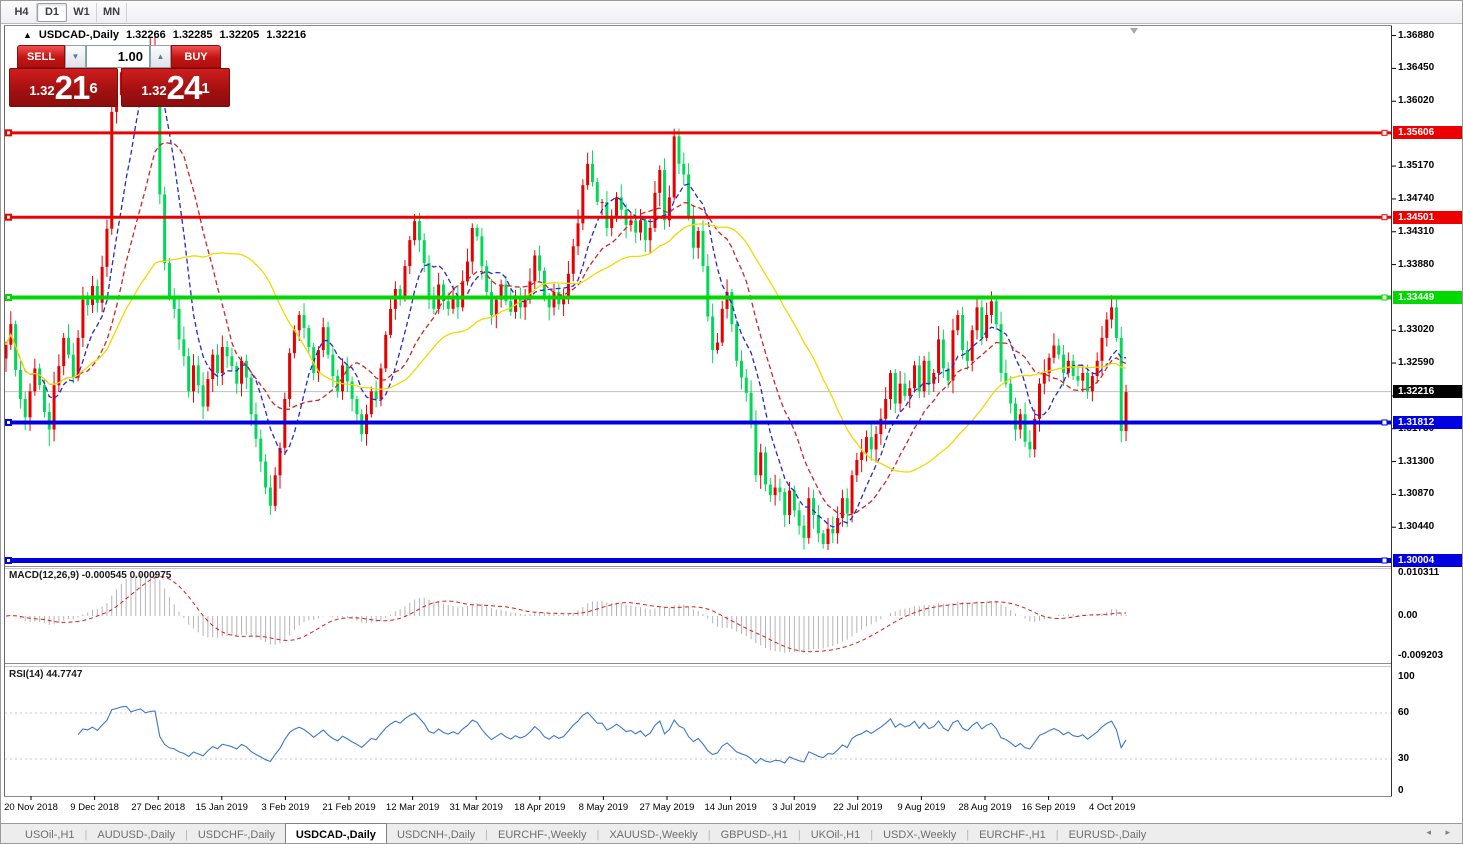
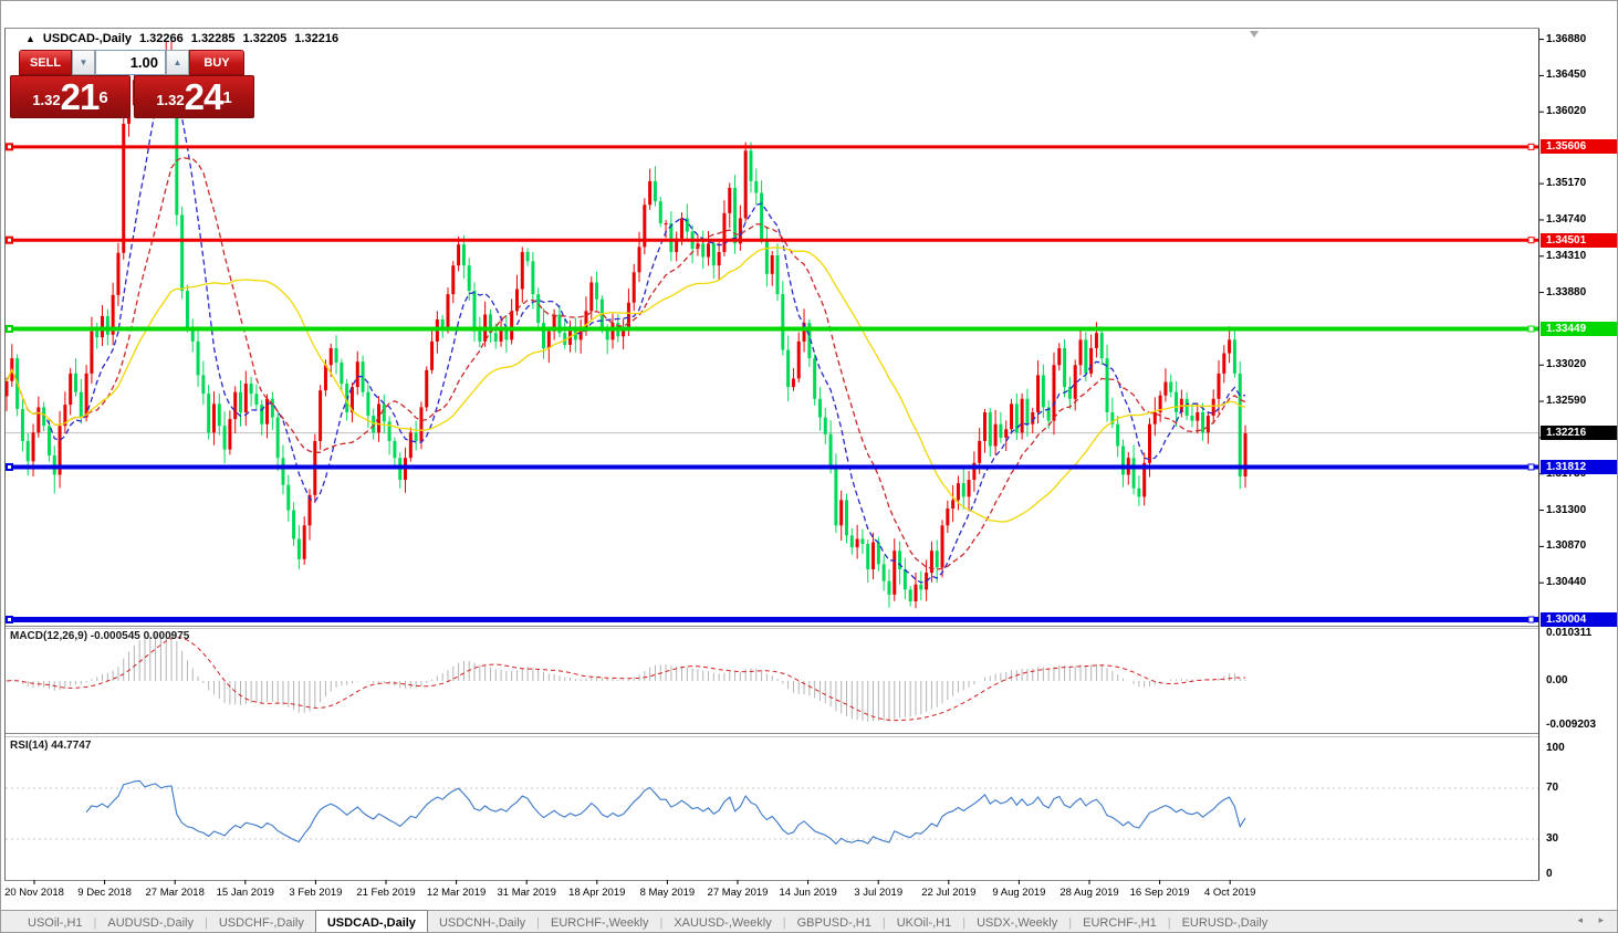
- H4
- D1
- W1
- MN
  ▲
  USDCAD-,Daily
  1.32266
  1.32285
  1.32205
  1.32216
  SELL
  ▼
  1.00
  ▲
  BUY
  1.32
  21
  6
  1.32
  24
  1
  MACD(12,26,9) -0.000545 0.000975
  RSI(14) 44.7747
  1.36880
  1.36450
  1.36020
  1.35170
  1.34740
  1.34310
  1.33880
  1.33020
  1.32590
  1.31300
  1.30870
  1.30440
  0.010311
  0.00
  -0.009203
  100
- 60
+ 70
  30
  0
  1.35606
  1.34501
  1.33449
  1.31812
  1.30004
  1.32216
  20 Nov 2018
  9 Dec 2018
- 27 Dec 2018
+ 27 Mar 2018
  15 Jan 2019
  3 Feb 2019
  21 Feb 2019
  12 Mar 2019
  31 Mar 2019
  18 Apr 2019
  8 May 2019
  27 May 2019
  14 Jun 2019
  3 Jul 2019
  22 Jul 2019
  9 Aug 2019
  28 Aug 2019
  16 Sep 2019
  4 Oct 2019
  USOil-,H1
  |
  AUDUSD-,Daily
  |
  USDCHF-,Daily
  USDCAD-,Daily
  USDCNH-,Daily
  |
  EURCHF-,Weekly
  |
  XAUUSD-,Weekly
  |
  GBPUSD-,H1
  |
  UKOil-,H1
  |
  USDX-,Weekly
  |
  EURCHF-,H1
  |
  EURUSD-,Daily
  ◂ ▸
